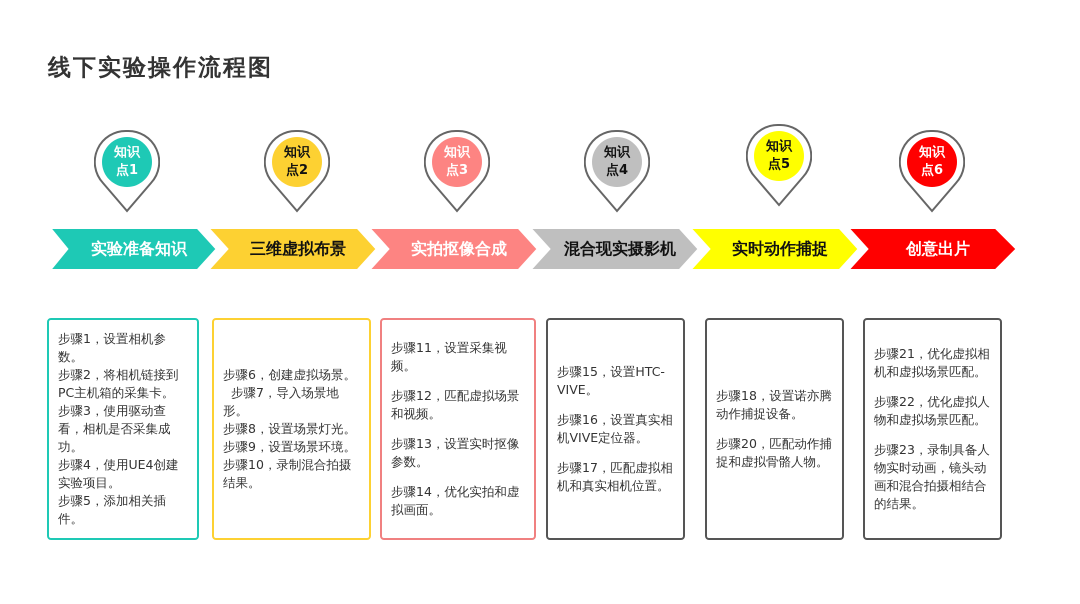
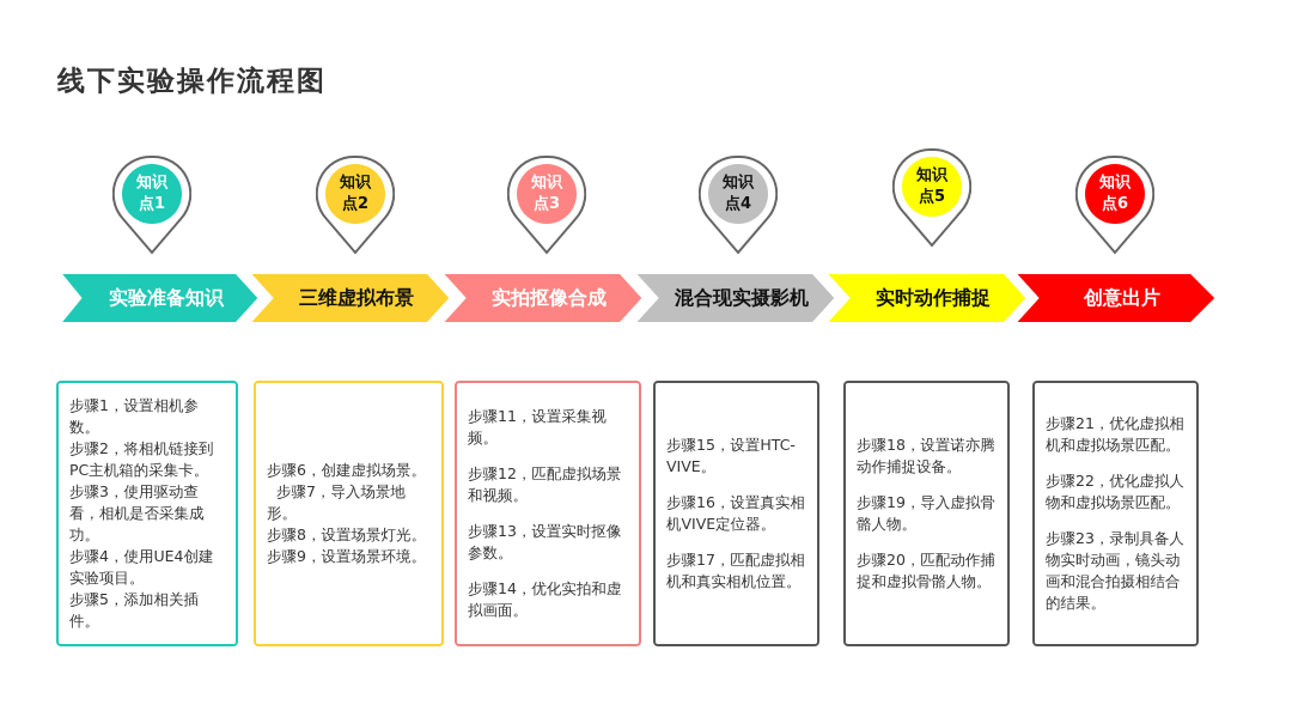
  线下实验操作流程图
  知识
  点1
  知识
  点2
  知识
  点3
  知识
  点4
  知识
  点5
  知识
  点6
  实验准备知识
  三维虚拟布景
  实拍抠像合成
  混合现实摄影机
  实时动作捕捉
  创意出片
  步骤1，设置相机参数。
  步骤2，将相机链接到PC主机箱的采集卡。
  步骤3，使用驱动查看，相机是否采集成功。
  步骤4，使用UE4创建实验项目。
  步骤5，添加相关插件。
  步骤6，创建虚拟场景。
  步骤7，导入场景地形。
  步骤8，设置场景灯光。
  步骤9，设置场景环境。
- 步骤10，录制混合拍摄结果。
  步骤11，设置采集视频。
  步骤12，匹配虚拟场景和视频。
  步骤13，设置实时抠像参数。
  步骤14，优化实拍和虚拟画面。
  步骤15，设置HTC-VIVE。
  步骤16，设置真实相机VIVE定位器。
  步骤17，匹配虚拟相机和真实相机位置。
  步骤18，设置诺亦腾动作捕捉设备。
+ 步骤19，导入虚拟骨骼人物。
  步骤20，匹配动作捕捉和虚拟骨骼人物。
  步骤21，优化虚拟相机和虚拟场景匹配。
  步骤22，优化虚拟人物和虚拟场景匹配。
  步骤23，录制具备人物实时动画，镜头动画和混合拍摄相结合的结果。
